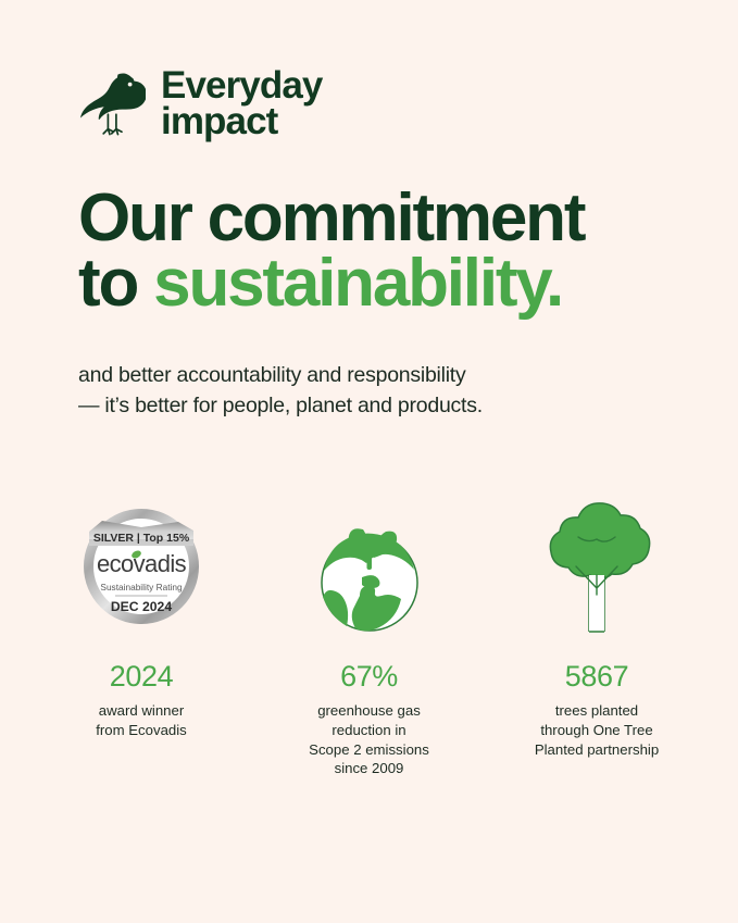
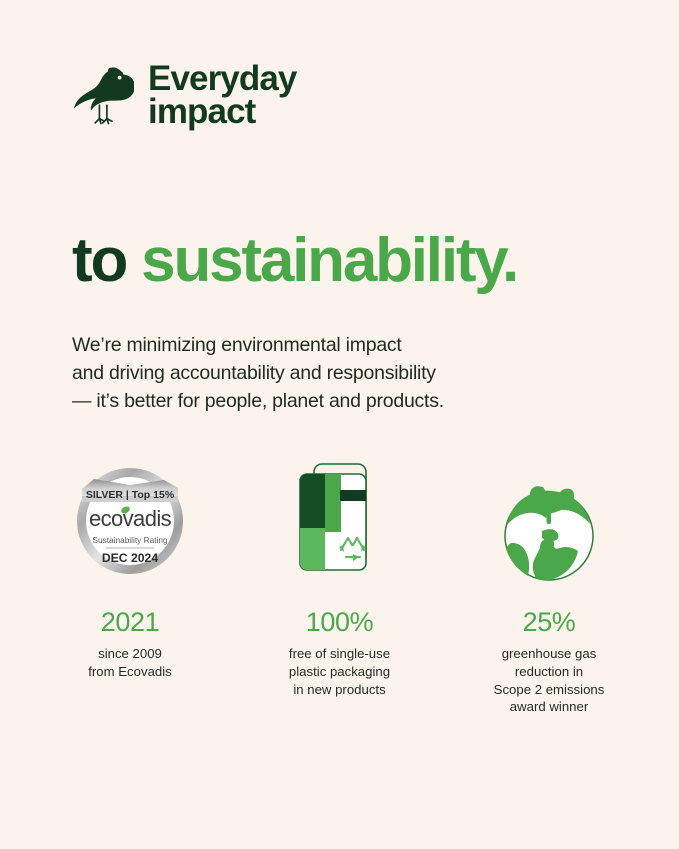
  Everyday
  impact
- Our commitment
  to sustainability.
+ We’re minimizing environmental impact
- and better accountability and responsibility
+ and driving accountability and responsibility
  — it’s better for people, planet and products.
  SILVER | Top 15%
  ecovadis
  Sustainability Rating
  DEC 2024
- 2024
+ 2021
- award winner
+ since 2009
  from Ecovadis
+ 100%
+ free of single-use
+ plastic packaging
+ in new products
- 67%
+ 25%
  greenhouse gas
  reduction in
  Scope 2 emissions
- since 2009
+ award winner
- 5867
- trees planted
- through One Tree
- Planted partnership
